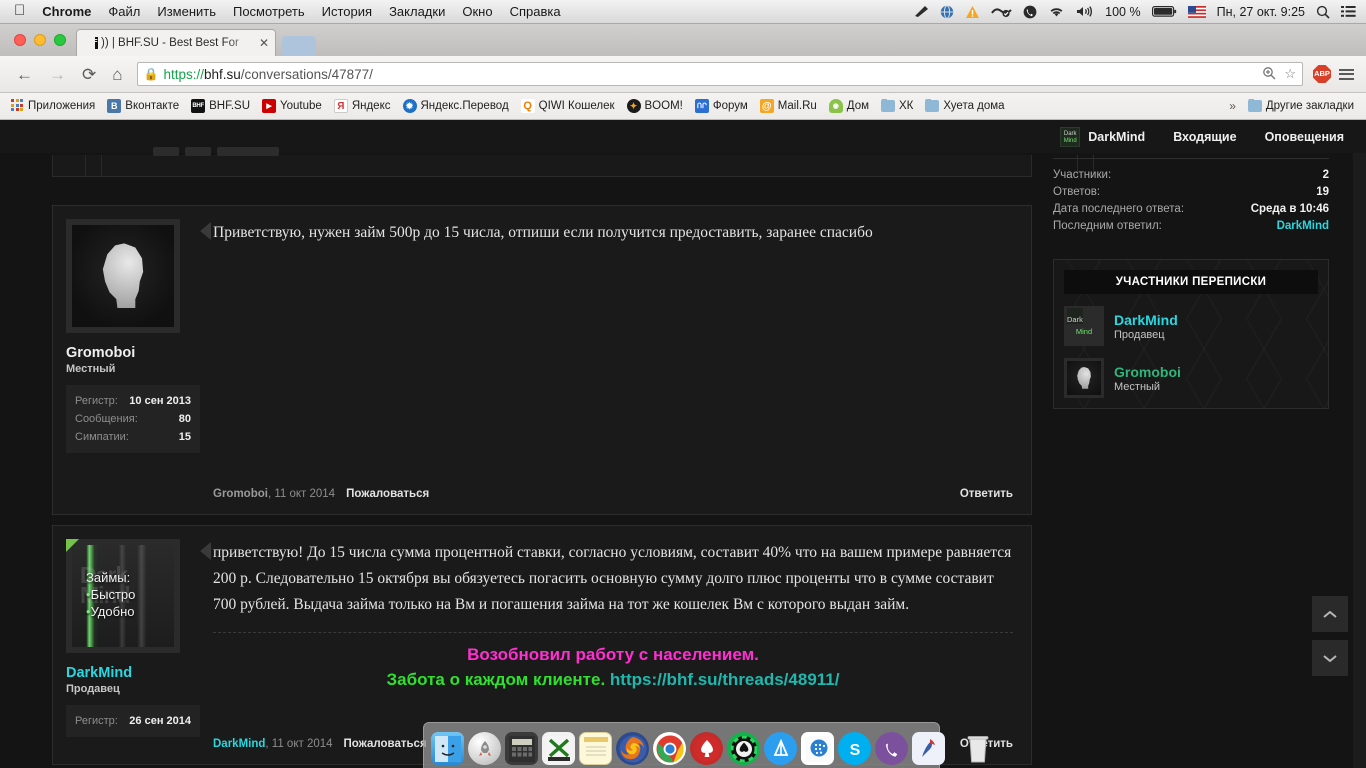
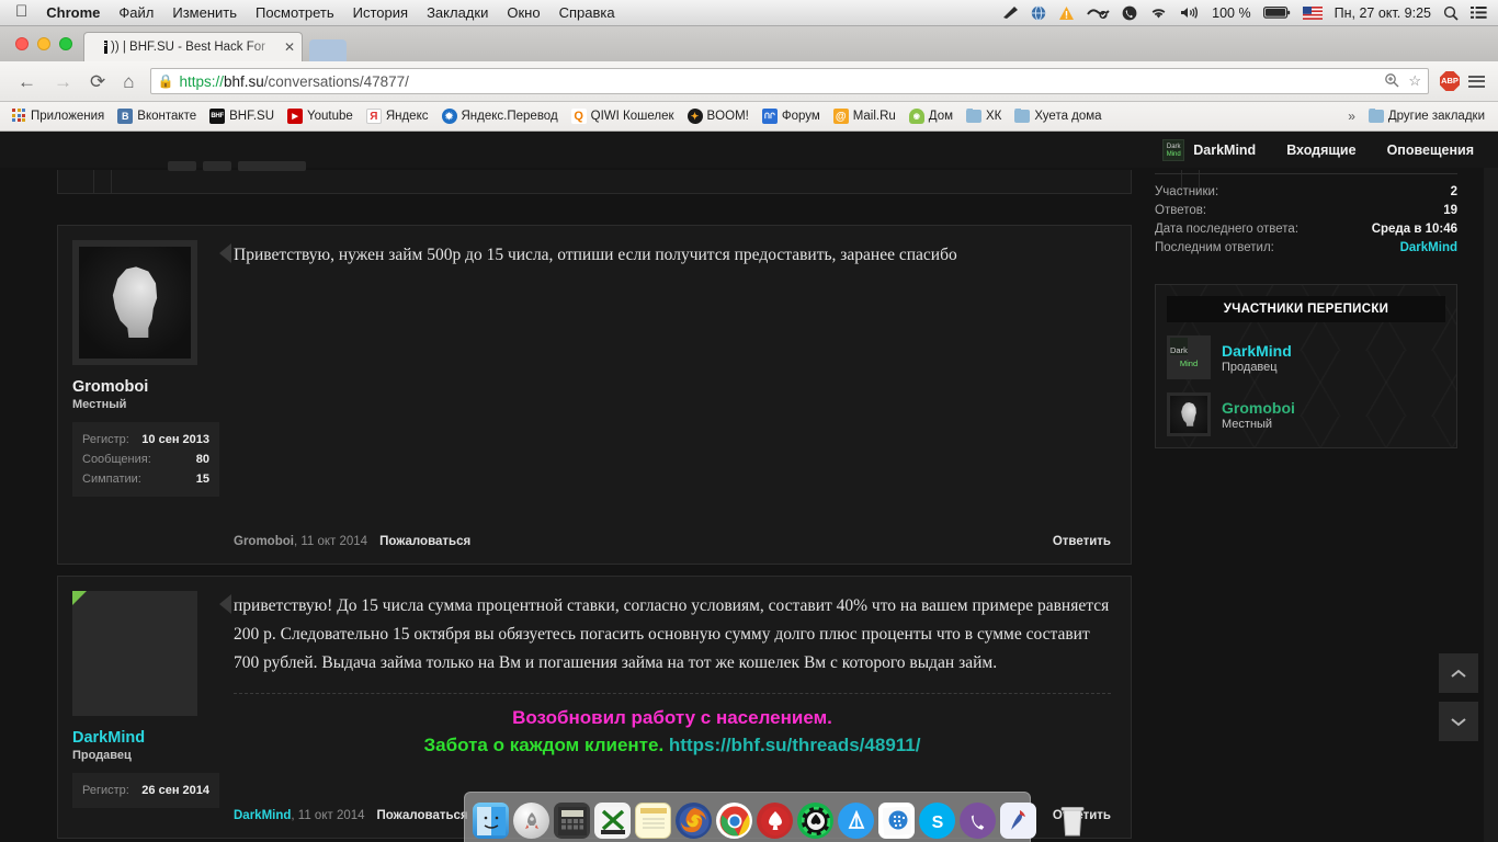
  
  Chrome
  Файл
  Изменить
  Посмотреть
  История
  Закладки
  Окно
  Справка
  100 %
  Пн, 27 окт. 9:25
- )) | BHF.SU - Best Best For
+ )) | BHF.SU - Best Hack For
  ✕
  ←
  →
  ⟳
  ⌂
  🔒
  https://bhf.su/conversations/47877/
  ☆
  ABP
  Приложения
  В
  Вконтакте
  BHF.SU
  Youtube
  Я
  Яндекс
  ✹
  Яндекс.Перевод
  Q
  QIWI Кошелек
  ✦
  BOOM!
  Форум
  @
  Mail.Ru
  Дом
  ХК
  Хуета дома
  »
  Другие закладки
  DarkMind
  Входящие
  Оповещения
  Gromoboi
  Местный
  Регистр:
  10 сен 2013
  Сообщения:
  80
  Симпатии:
  15
  Приветствую, нужен займ 500р до 15 числа, отпиши если получится предоставить, заранее спасибо
  Gromoboi, 11 окт 2014
  Пожаловаться
  Ответить
- Dark Mind
- Займы:
- Быстро
- Удобно
  DarkMind
  Продавец
  Регистр:
  26 сен 2014
  приветствую! До 15 числа сумма процентной ставки, согласно условиям, составит 40% что на вашем примере равняется 200 р. Следовательно 15 октября вы обязуетесь погасить основную сумму долго плюс проценты что в сумме составит 700 рублей. Выдача займа только на Вм и погашения займа на тот же кошелек Вм с которого выдан займ.
  Возобновил работу с населением.
  Забота о каждом клиенте. https://bhf.su/threads/48911/
  DarkMind, 11 окт 2014
  Пожаловаться
  Участники:
  2
  Ответов:
  19
  Дата последнего ответа:
  Среда в 10:46
  Последним ответил:
  DarkMind
  УЧАСТНИКИ ПЕРЕПИСКИ
  Dark
  Mind
  DarkMind
  Продавец
  Gromoboi
  Местный
  S
